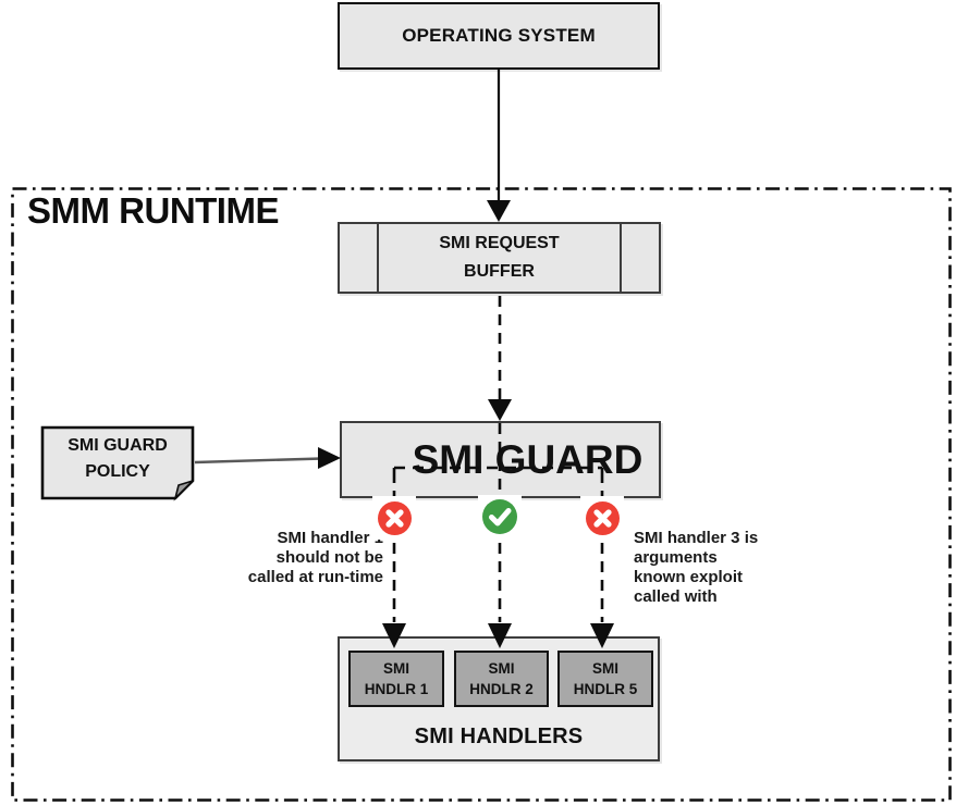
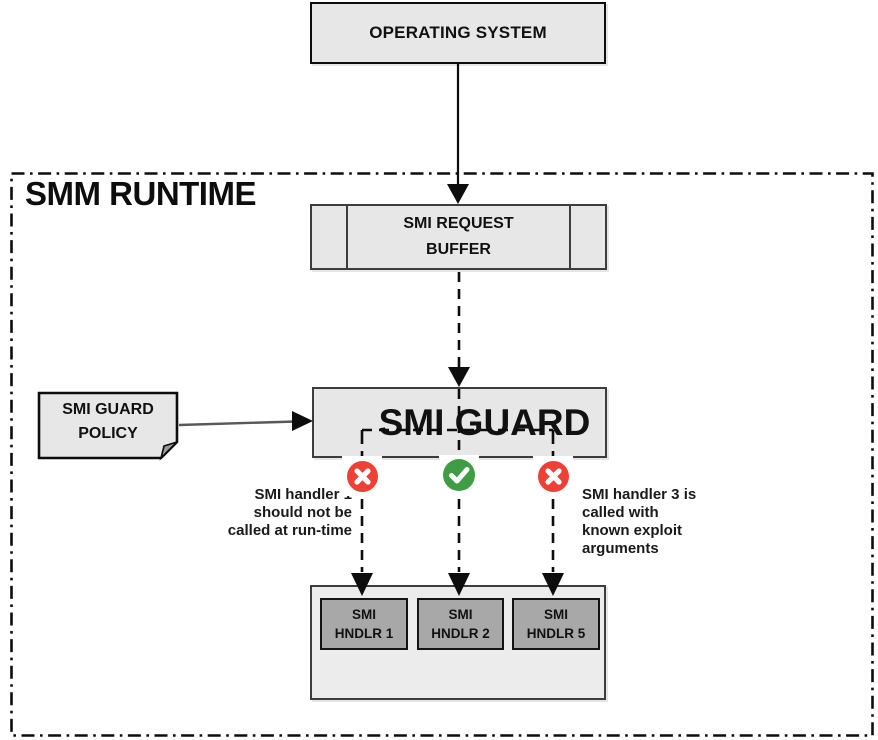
  OPERATING SYSTEM
  SMM RUNTIME
  SMI REQUEST
  BUFFER
  SMI GUARD
  SMI GUARD
  POLICY
  SMI handler
  should not be
  called at run-time
  SMI handler 3 is
- arguments
+ called with
  known exploit
- called with
+ arguments
  SMI
  HNDLR 1
  SMI
  HNDLR 2
  SMI
  HNDLR 5
- SMI HANDLERS
